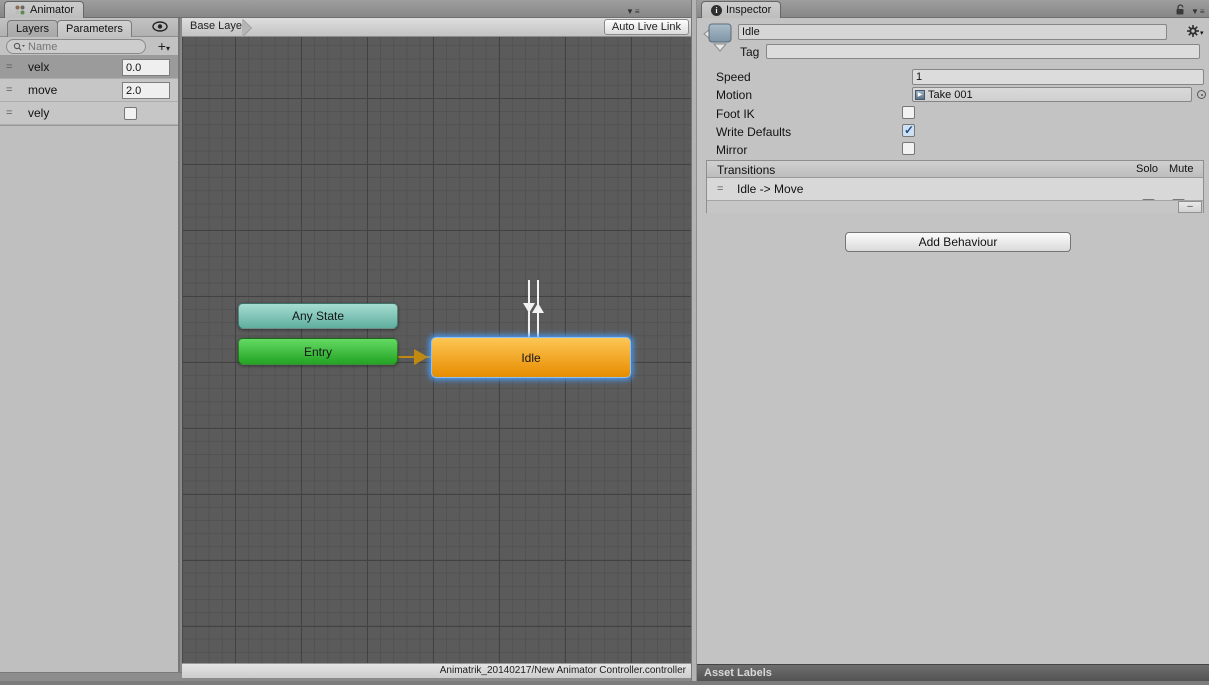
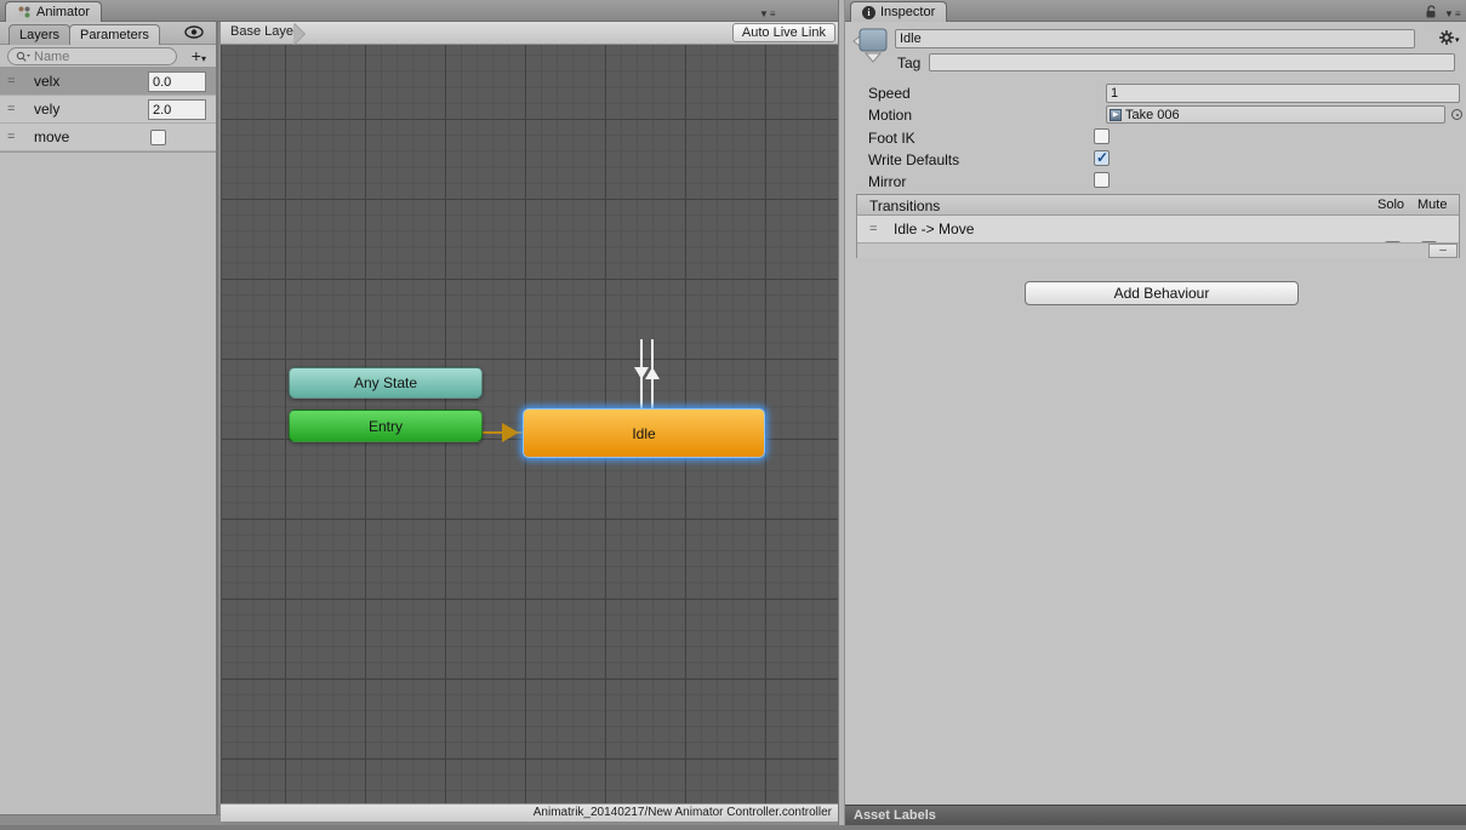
  Animator
  ▼≡
  Layers
  Parameters
  Name
  +▾
  =
  velx
  0.0
  =
- move
+ vely
  2.0
  =
- vely
+ move
  Base Layer
  Auto Live Link
  Any State
  Entry
  Idle
  Animatrik_20140217/New Animator Controller.controller
  i
  Inspector
  ▼≡
  Idle
  Tag
  Speed
  1
  Motion
- Take 001
+ Take 006
  Foot IK
  Write Defaults
  Mirror
  Transitions
  Solo
  Mute
  =
  Idle -> Move
  –
  Add Behaviour
  Asset Labels
